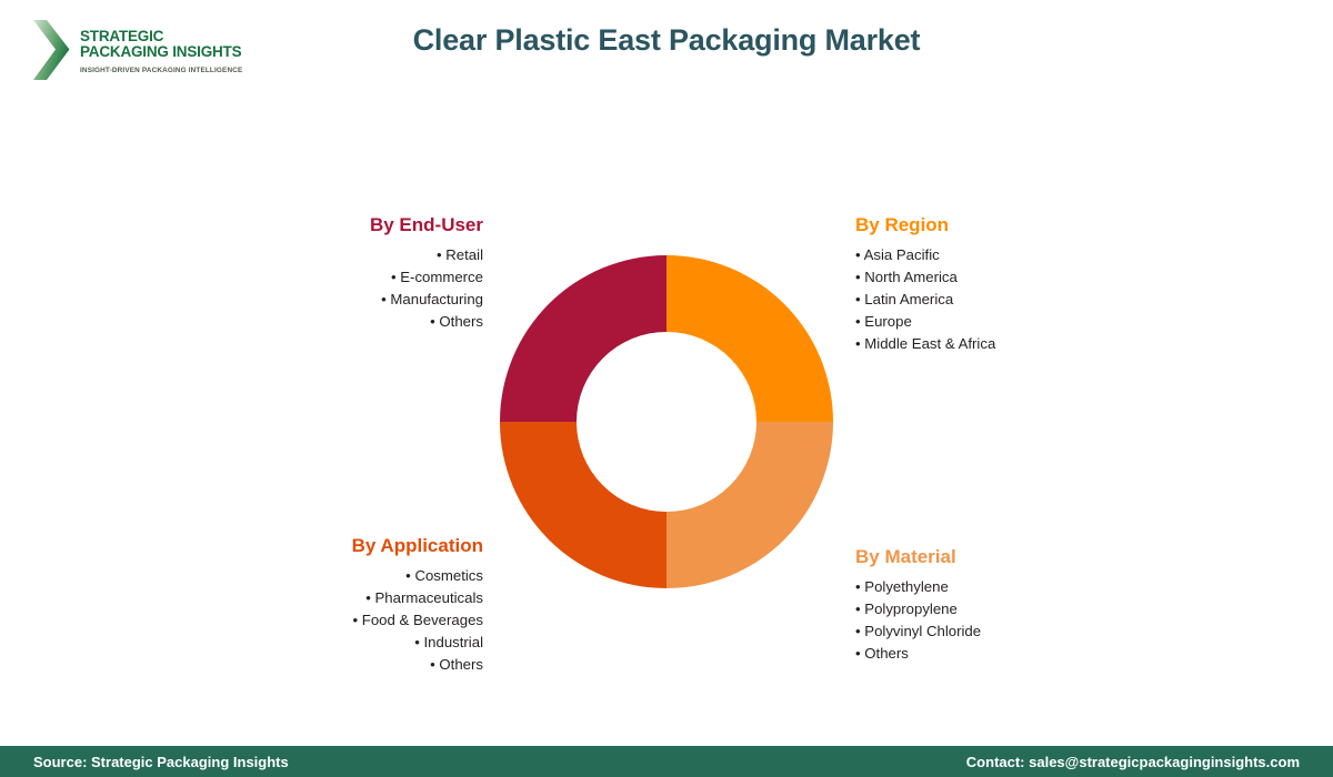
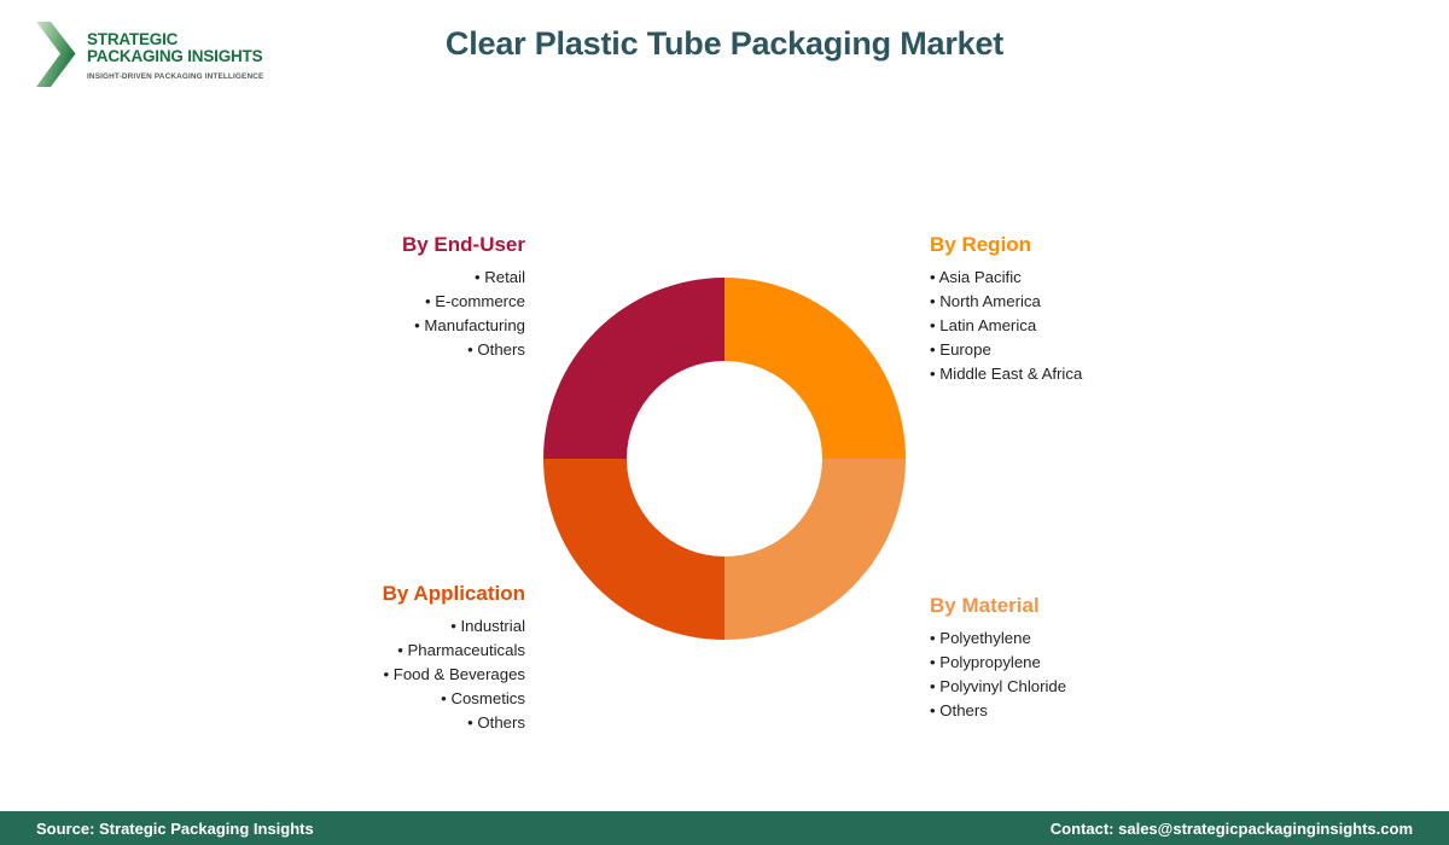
  STRATEGIC
  PACKAGING INSIGHTS
- Clear Plastic East Packaging Market
+ Clear Plastic Tube Packaging Market
  By End-User
  • Retail
  • E-commerce
  • Manufacturing
  • Others
  By Region
  • Asia Pacific
  • North America
  • Latin America
  • Europe
  • Middle East & Africa
  By Application
- • Cosmetics
+ • Industrial
  • Pharmaceuticals
  • Food & Beverages
- • Industrial
+ • Cosmetics
  • Others
  By Material
  • Polyethylene
  • Polypropylene
  • Polyvinyl Chloride
  • Others
  Source: Strategic Packaging Insights
  Contact: sales@strategicpackaginginsights.com
